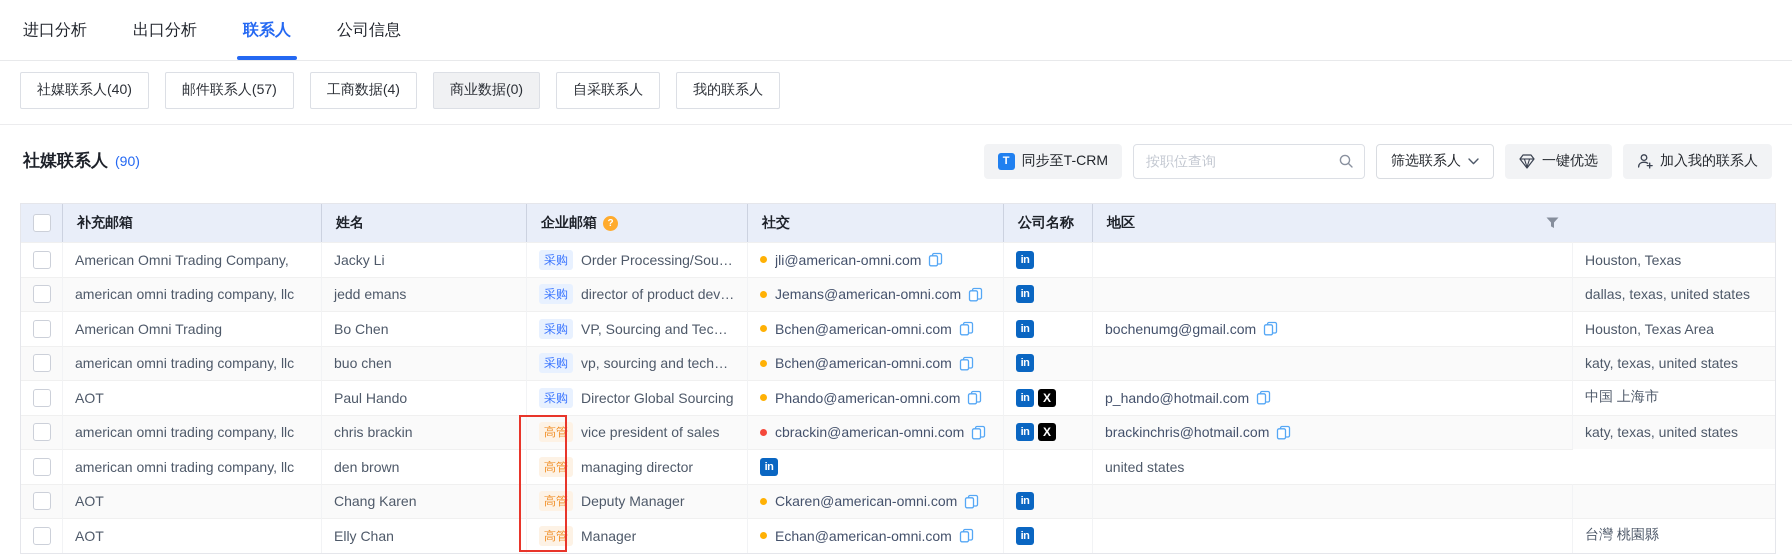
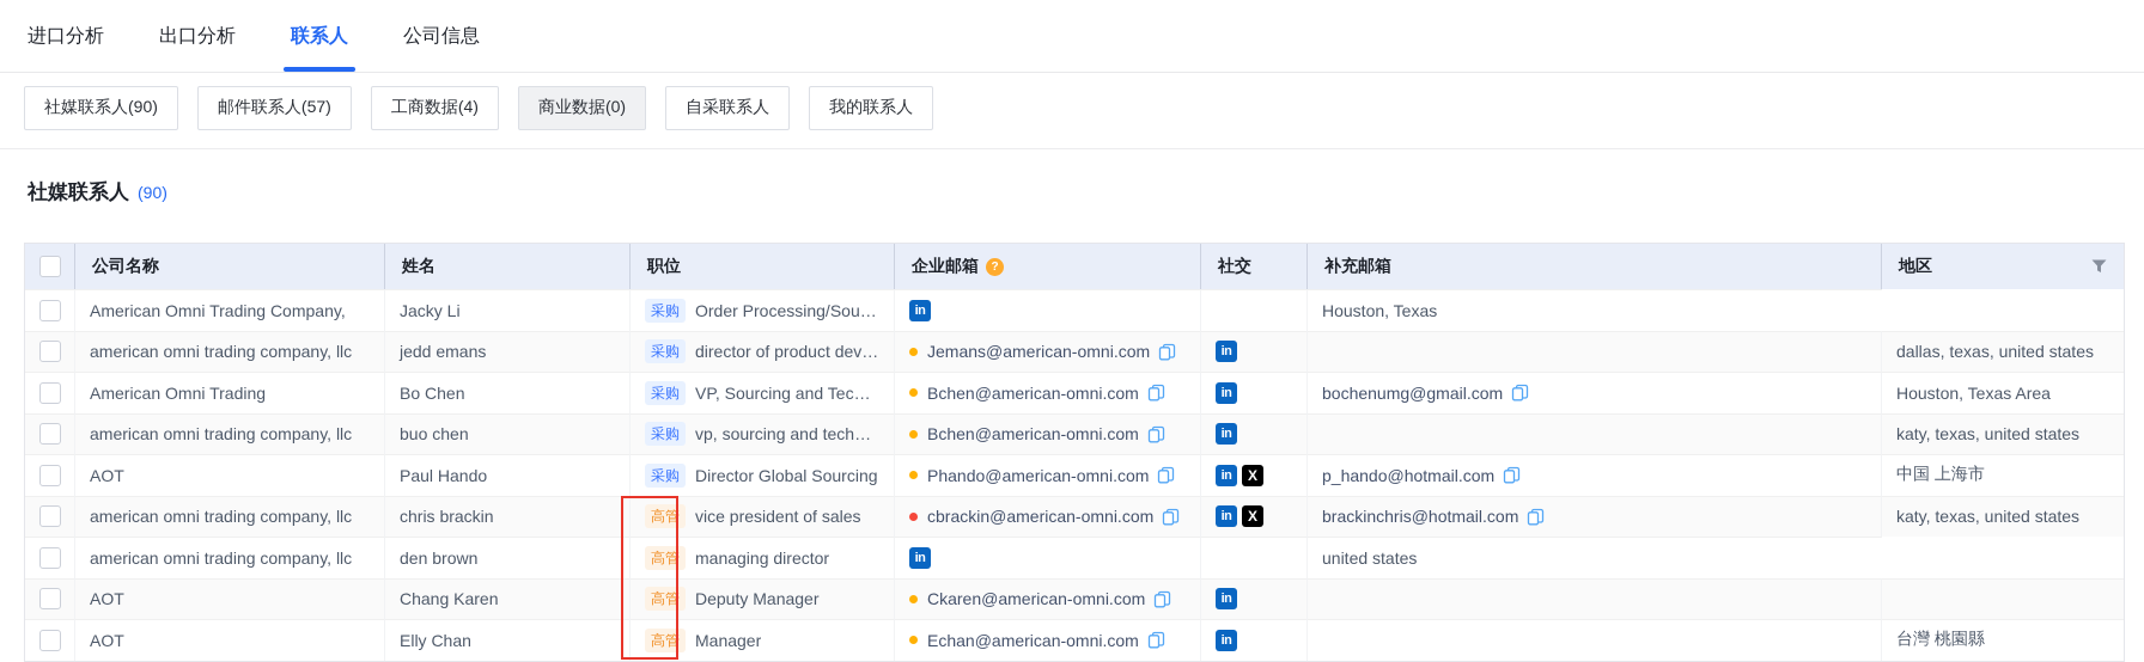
  进口分析
  出口分析
  联系人
  公司信息
- 社媒联系人(40)
+ 社媒联系人(90)
  邮件联系人(57)
  工商数据(4)
  商业数据(0)
  自采联系人
  我的联系人
  社媒联系人
  (90)
- T
- 同步至T-CRM
- 按职位查询
- 筛选联系人
- 一键优选
- 加入我的联系人
- 补充邮箱
+ 公司名称
  姓名
+ 职位
  企业邮箱
  ?
  社交
- 公司名称
+ 补充邮箱
  地区
  American Omni Trading Company,
  Jacky Li
  采购
  Order Processing/Sourci
- jli@american-omni.com
  in
  Houston, Texas
  american omni trading company, llc
  jedd emans
  采购
  director of product deve..
  Jemans@american-omni.com
  in
  dallas, texas, united states
  American Omni Trading
  Bo Chen
  采购
  VP, Sourcing and Techni.
  Bchen@american-omni.com
  in
  bochenumg@gmail.com
  Houston, Texas Area
  american omni trading company, llc
  buo chen
  采购
  vp, sourcing and technic.
  Bchen@american-omni.com
  in
  katy, texas, united states
  AOT
  Paul Hando
  采购
  Director Global Sourcing
  Phando@american-omni.com
  in
  X
  p_hando@hotmail.com
  中国 上海市
  american omni trading company, llc
  chris brackin
  高管
  vice president of sales
  cbrackin@american-omni.com
  in
  X
  brackinchris@hotmail.com
  katy, texas, united states
  american omni trading company, llc
  den brown
  高管
  managing director
  in
  united states
  AOT
  Chang Karen
  高管
  Deputy Manager
  Ckaren@american-omni.com
  in
  AOT
  Elly Chan
  高管
  Manager
  Echan@american-omni.com
  in
  台灣 桃園縣
